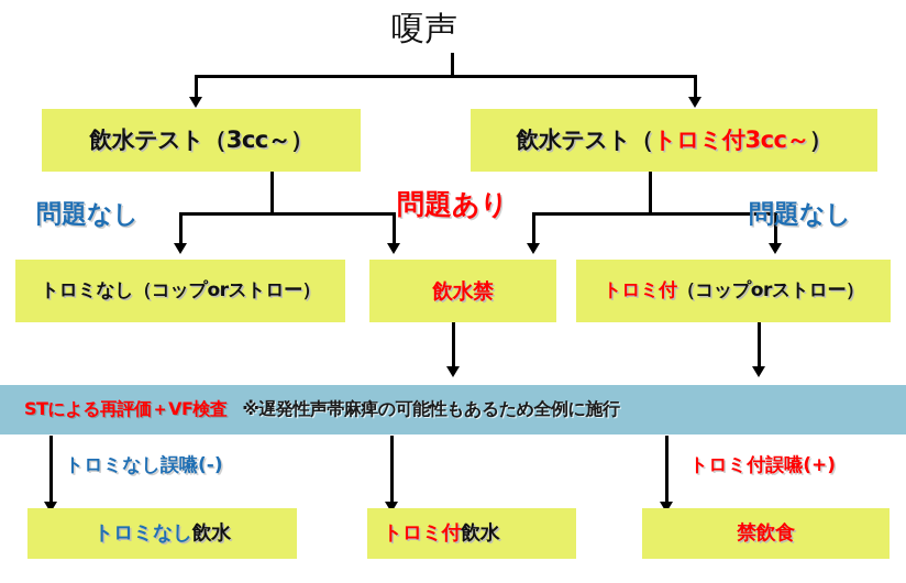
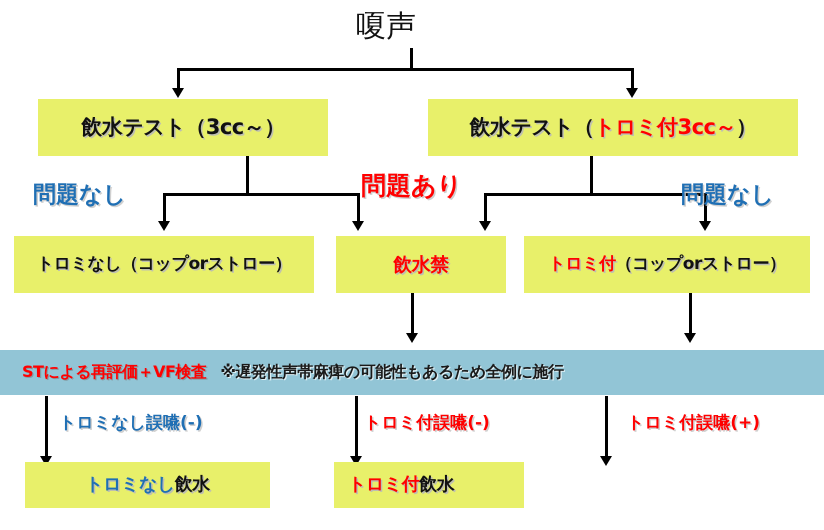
  嗄声
  飲水テスト（3cc～）
  飲水テスト（
  トロミ付3cc～
  ）
  問題なし
  問題あり
  問題なし
  トロミなし（コップorストロー）
  飲水禁
  トロミ付
  （コップorストロー）
  STによる再評価＋VF検査
  ※遅発性声帯麻痺の可能性もあるため全例に施行
  トロミなし誤嚥(-)
+ トロミ付誤嚥(-)
  トロミ付誤嚥(+)
  トロミなし
  飲水
  トロミ付
  飲水
- 禁飲食
